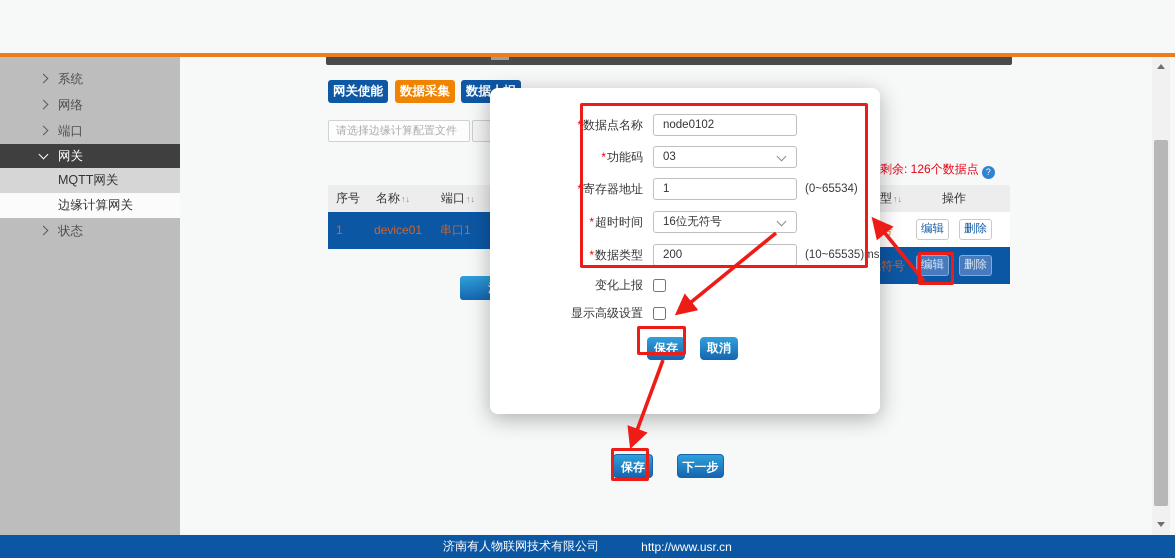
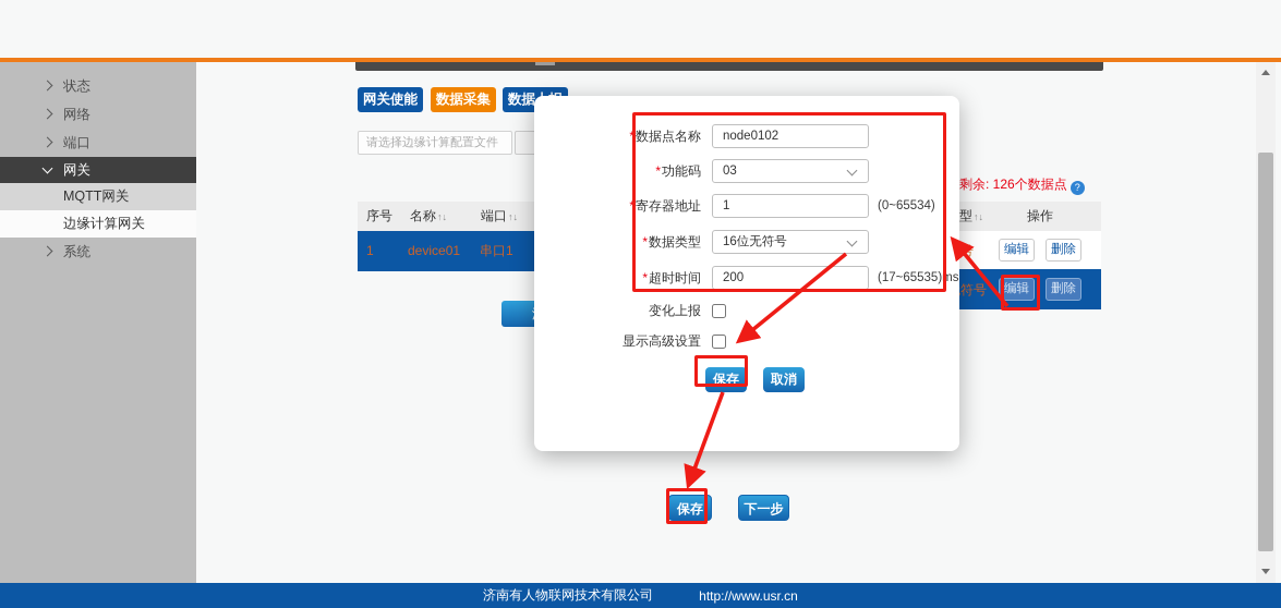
- 系统
+ 状态
  网络
  端口
  网关
  MQTT网关
  边缘计算网关
- 状态
+ 系统
  网关使能
  数据采集
  请选择边缘计算配置文件
  序号
  名称↑↓
  端口↑↓
  1
  device01
  串口1
  剩余: 126个数据点 ?
  型↑↓
  操作
  编辑
  删除
  编辑
  删除
  保存
  下一步
  *数据点名称
  node0102
  *功能码
  03
  *寄存器地址
  1
  (0~65534)
- *超时时间
+ *数据类型
  16位无符号
- *数据类型
+ *超时时间
  200
- (10~65535)ms
+ (17~65535)ms
  变化上报
  显示高级设置
  保存
  取消
  济南有人物联网技术有限公司
  http://www.usr.cn
